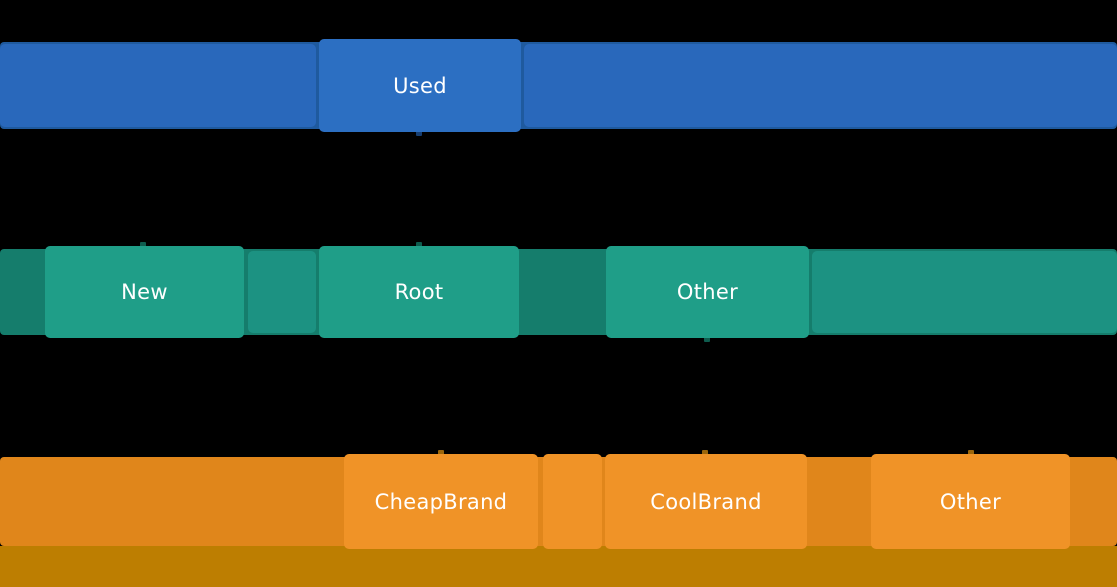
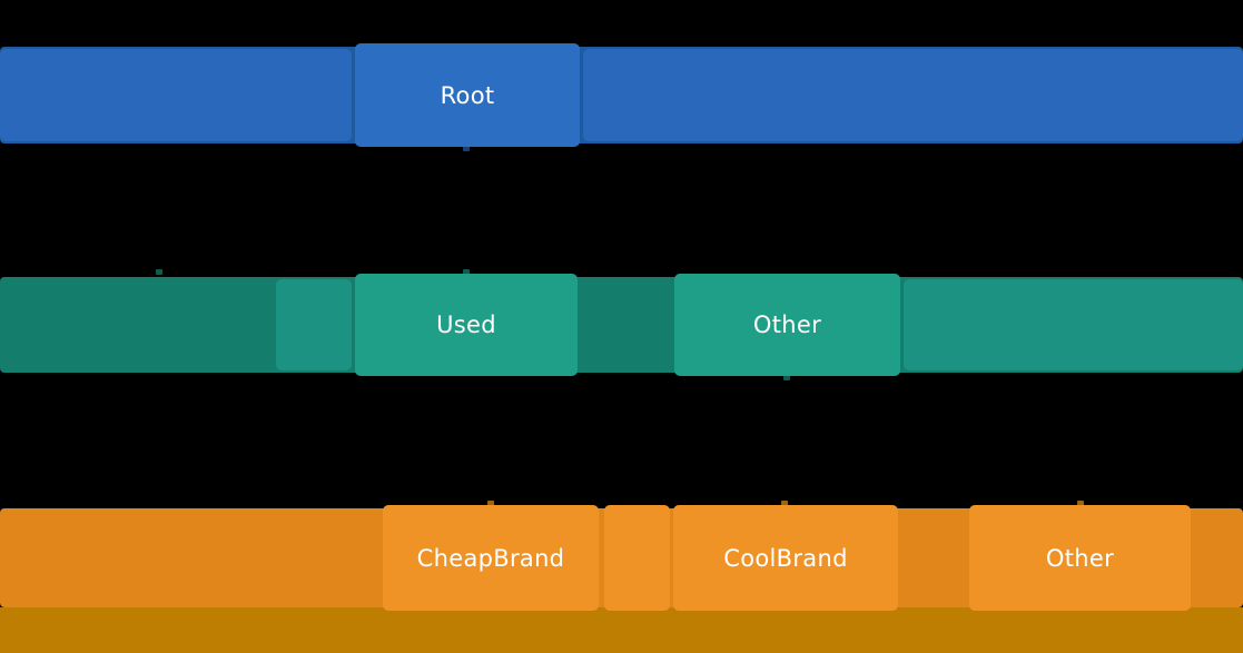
- Used
+ Root
- New
- Root
+ Used
  Other
  CheapBrand
  CoolBrand
  Other
